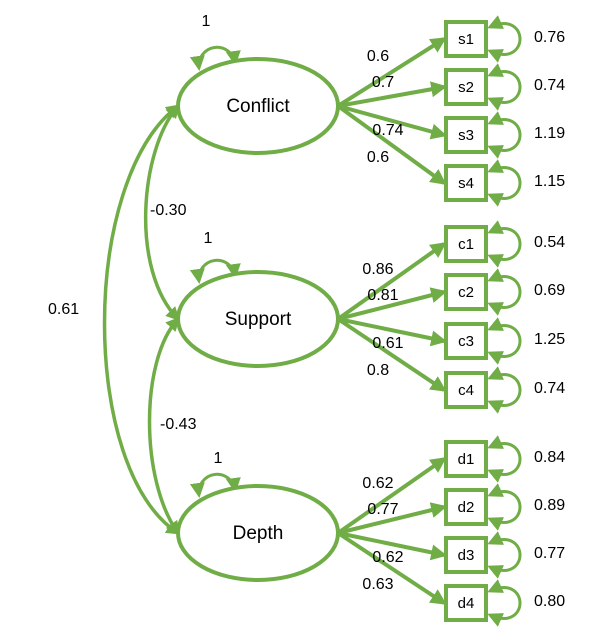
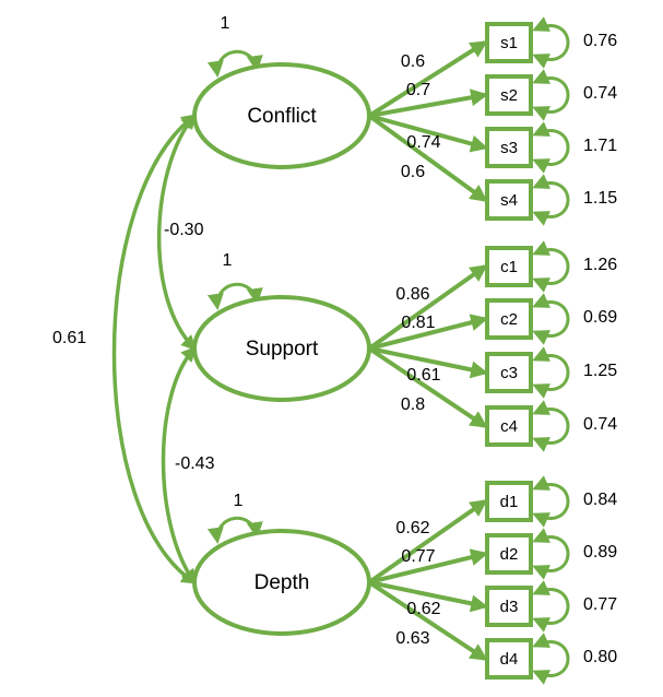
  -0.30
  -0.43
  0.61
  1
  Conflict
  1
  Support
  1
  Depth
  0.6
  s1
  0.76
  0.7
  s2
  0.74
  0.74
  s3
- 1.19
+ 1.71
  0.6
  s4
  1.15
  0.86
  c1
- 0.54
+ 1.26
  0.81
  c2
  0.69
  0.61
  c3
  1.25
  0.8
  c4
  0.74
  0.62
  d1
  0.84
  0.77
  d2
  0.89
  0.62
  d3
  0.77
  0.63
  d4
  0.80
